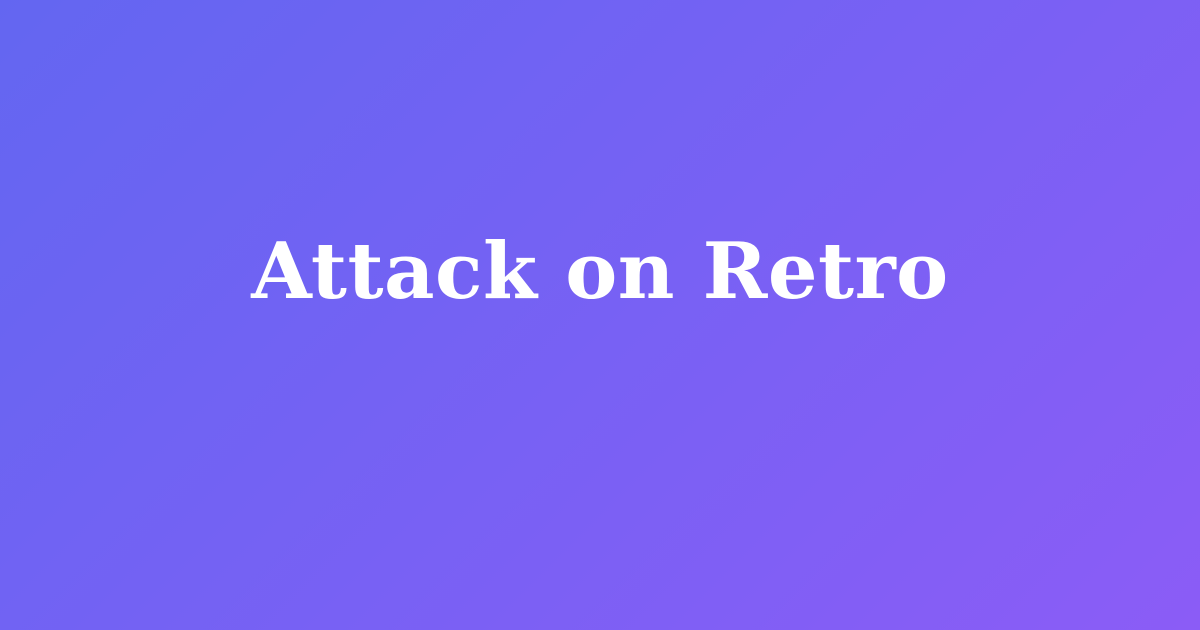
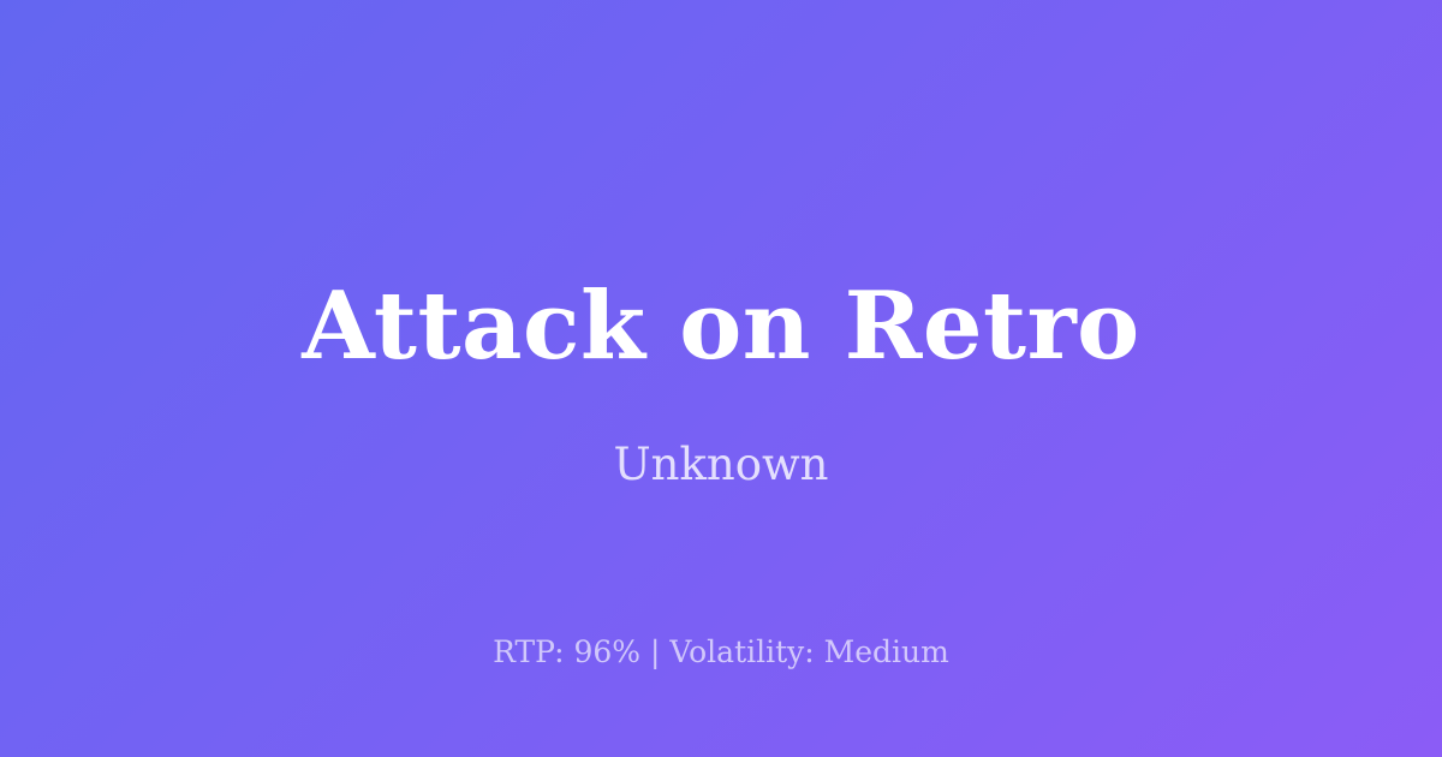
  Attack on Retro
+ Unknown
+ RTP: 96% | Volatility: Medium
